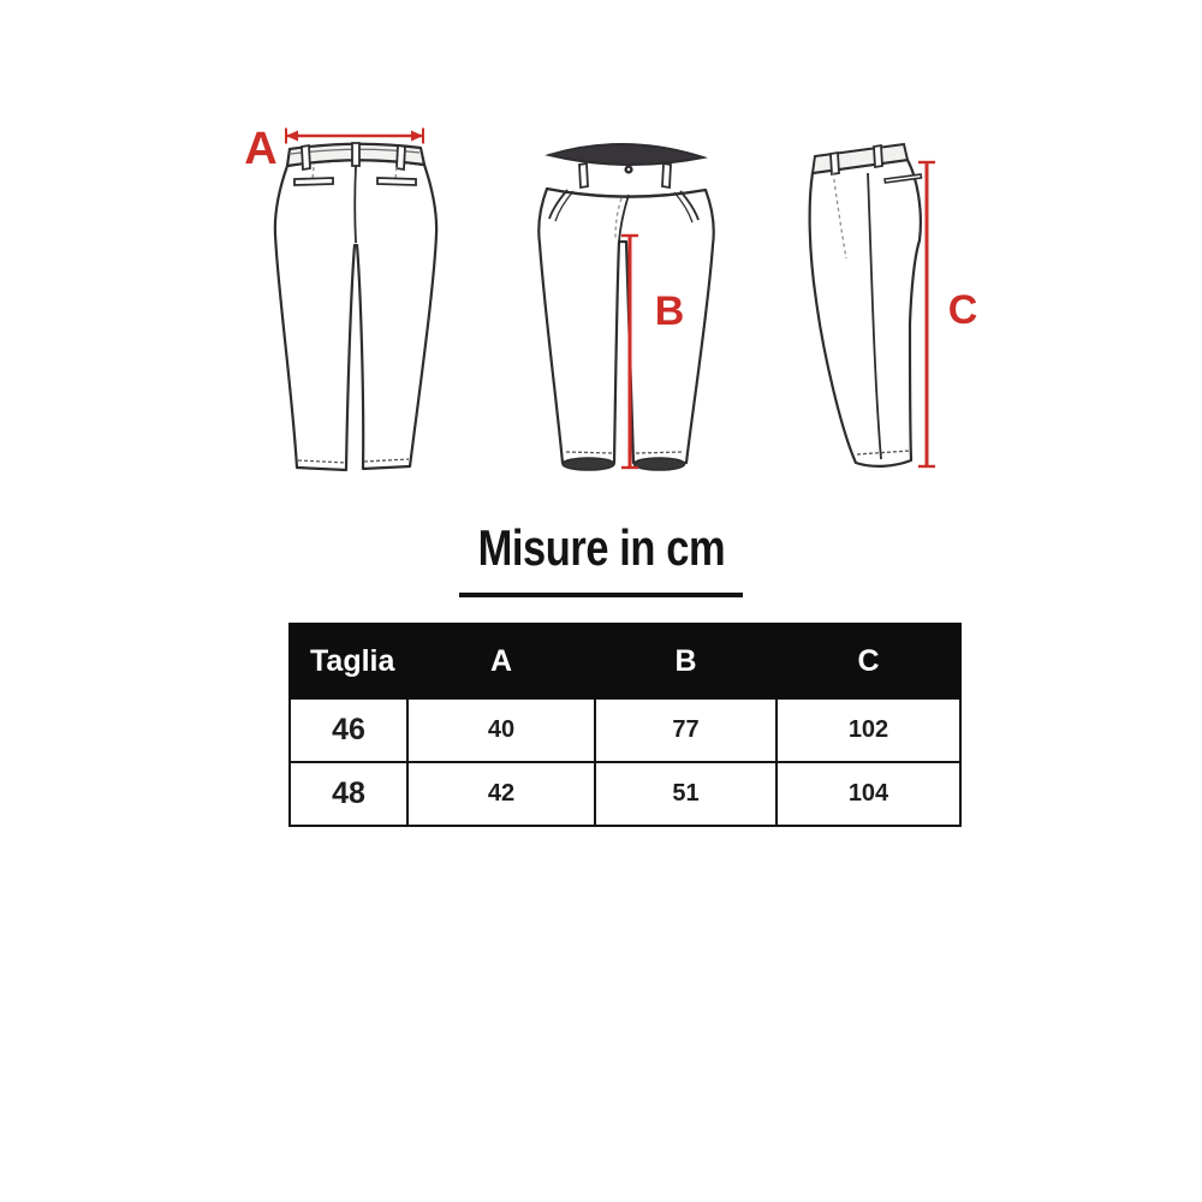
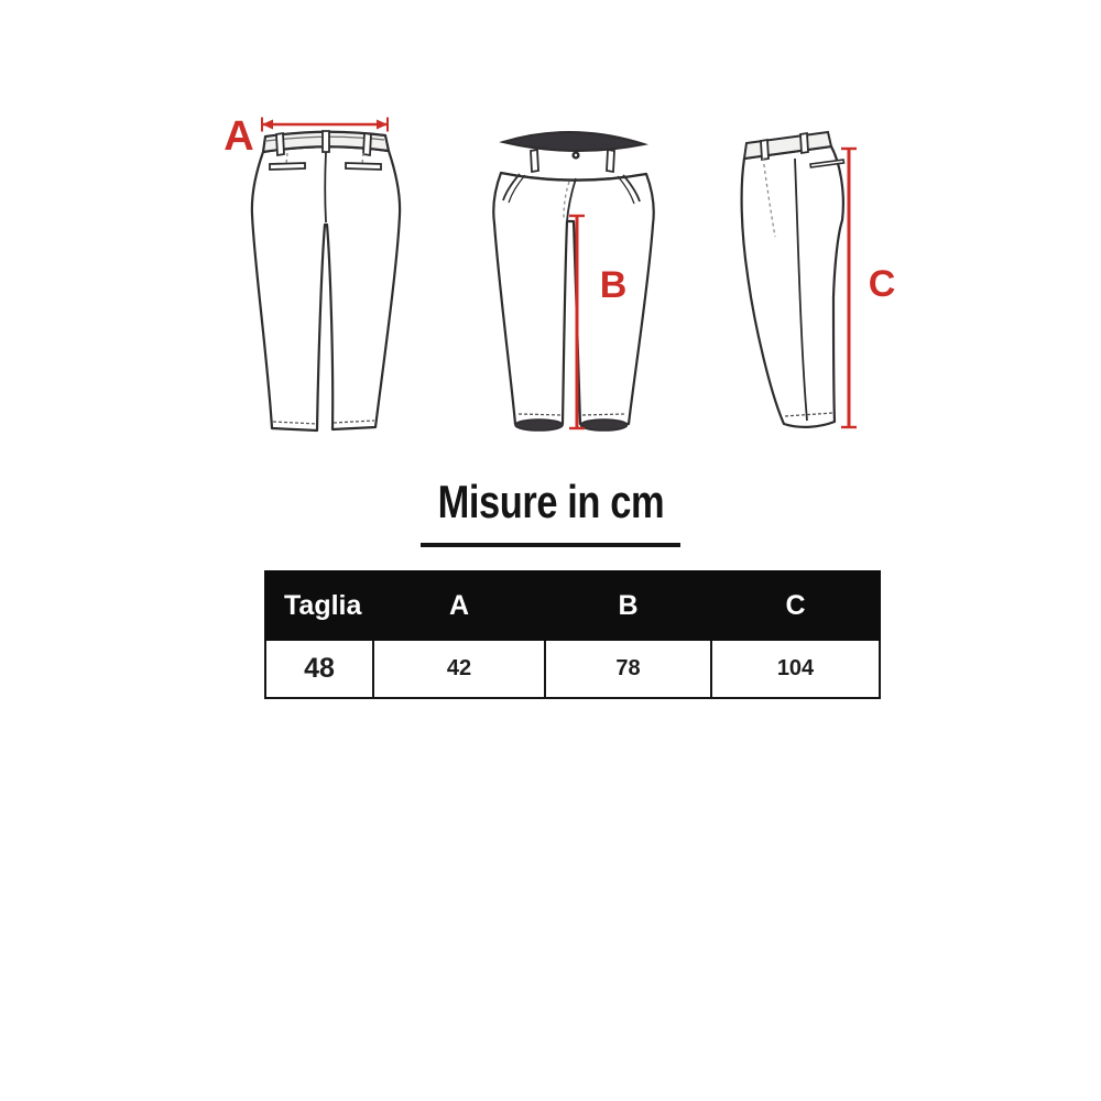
  A
  B
  C
  Misure in cm
  Taglia	A	B	C
- 46	40	77	102
- 48	42	51	104
+ 48	42	78	104
